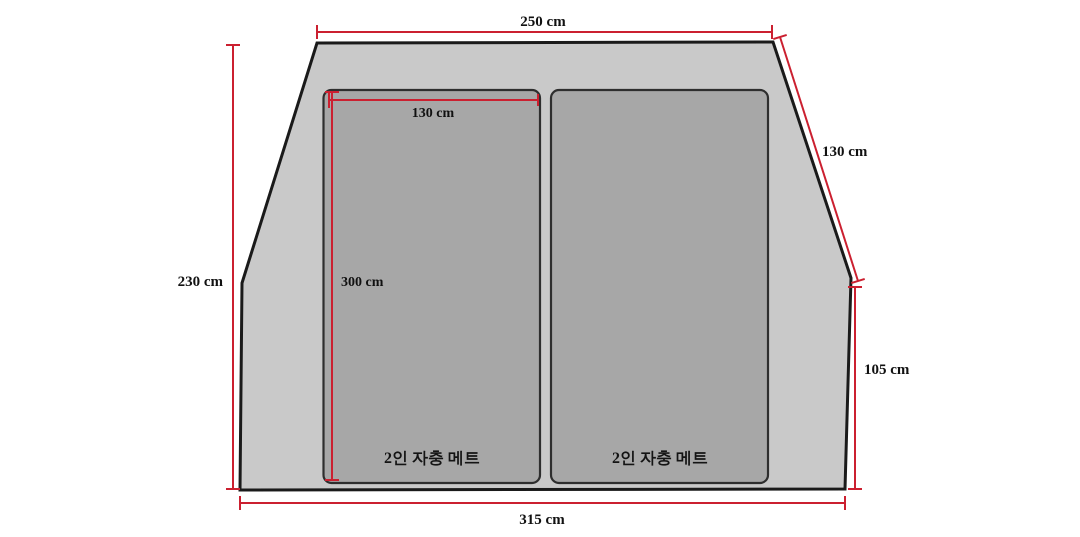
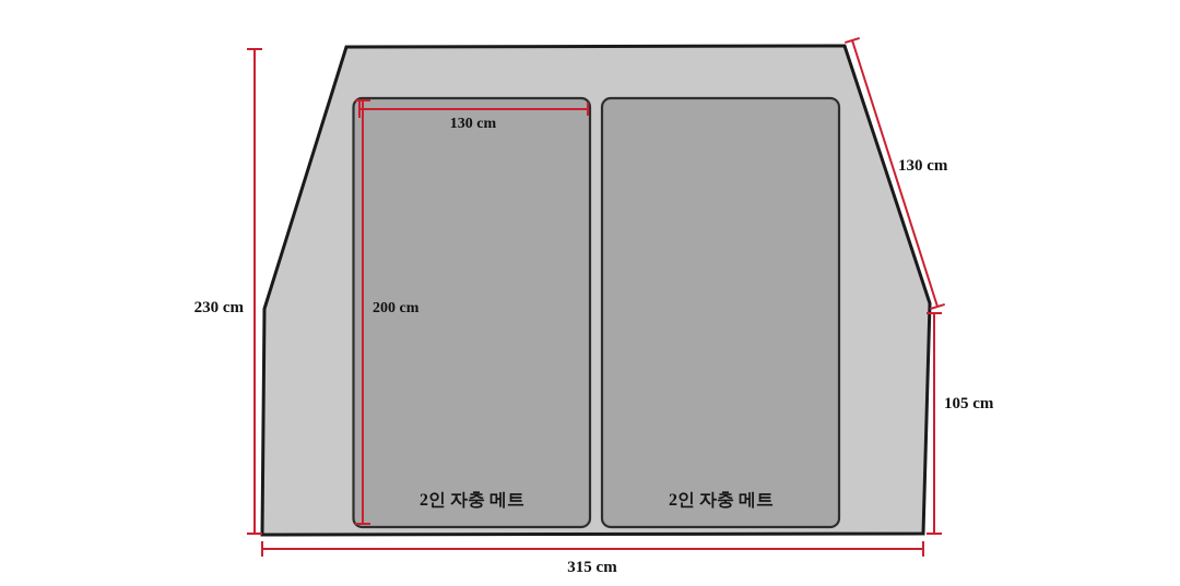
  2인 자충 메트
  2인 자충 메트
- 250 cm
  230 cm
  315 cm
  130 cm
  105 cm
  130 cm
- 300 cm
+ 200 cm
